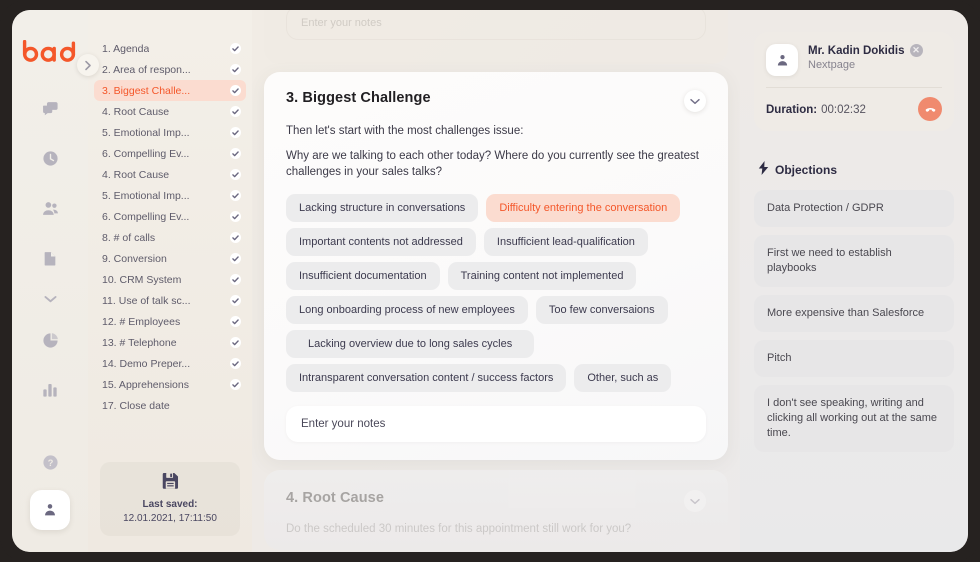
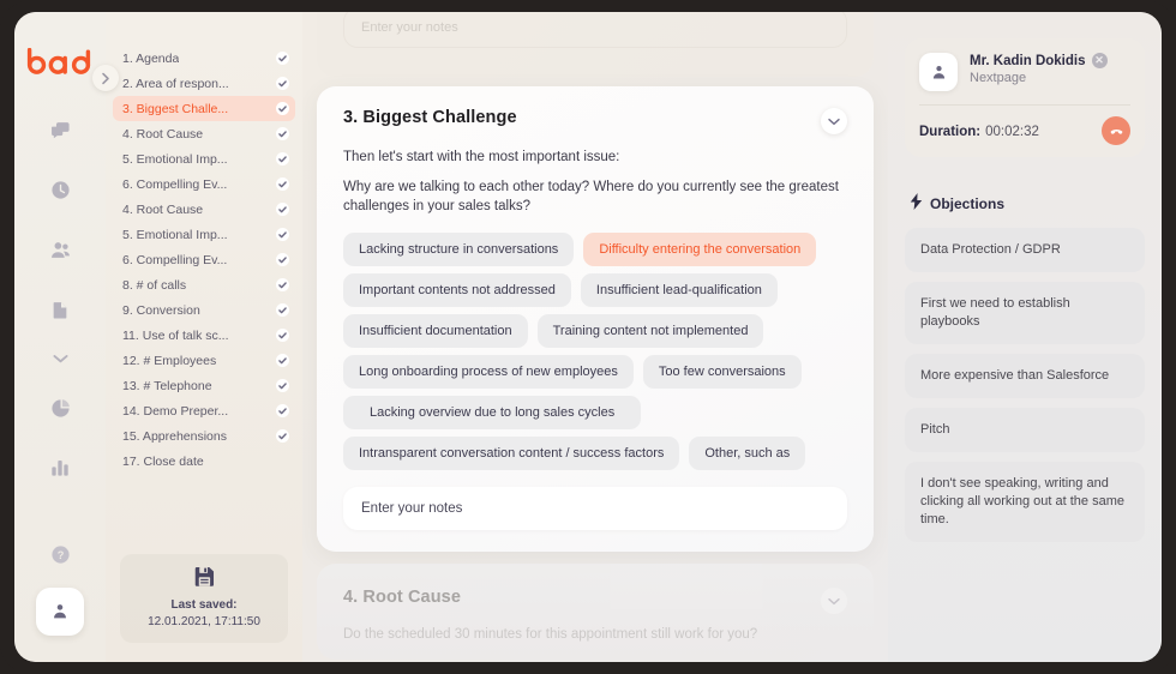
  ?
  1. Agenda
  2. Area of respon...
  3. Biggest Challe...
  4. Root Cause
  5. Emotional Imp...
  6. Compelling Ev...
  4. Root Cause
  5. Emotional Imp...
  6. Compelling Ev...
  8. # of calls
  9. Conversion
- 10. CRM System
  11. Use of talk sc...
  12. # Employees
  13. # Telephone
  14. Demo Preper...
  15. Apprehensions
  17. Close date
  Last saved:
  12.01.2021, 17:11:50
  Enter your notes
  3. Biggest Challenge
- Then let's start with the most challenges issue:
+ Then let's start with the most important issue:
  Why are we talking to each other today? Where do you currently see the greatest challenges in your sales talks?
  Lacking structure in conversations
  Difficulty entering the conversation
  Important contents not addressed
  Insufficient lead-qualification
  Insufficient documentation
  Training content not implemented
  Long onboarding process of new employees
  Too few conversaions
  Lacking overview due to long sales cycles
  Intransparent conversation content / success factors
  Other, such as
  Enter your notes
  4. Root Cause
  Do the scheduled 30 minutes for this appointment still work for you?
  Mr. Kadin Dokidis
  ✕
  Nextpage
  Duration: 00:02:32
  Objections
  Data Protection / GDPR
  First we need to establish playbooks
  More expensive than Salesforce
  Pitch
  I don't see speaking, writing and clicking all working out at the same time.
